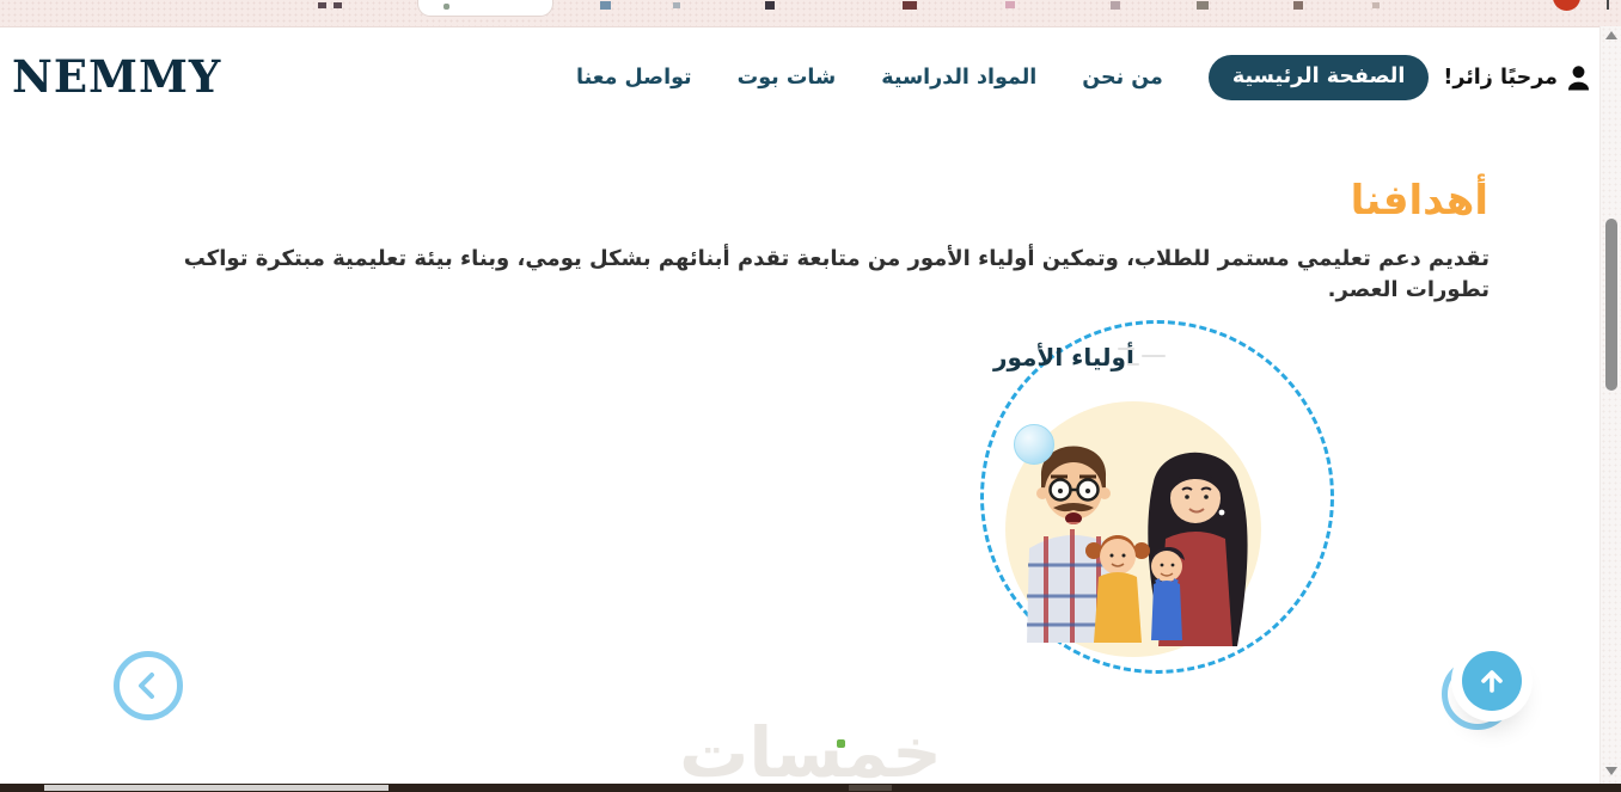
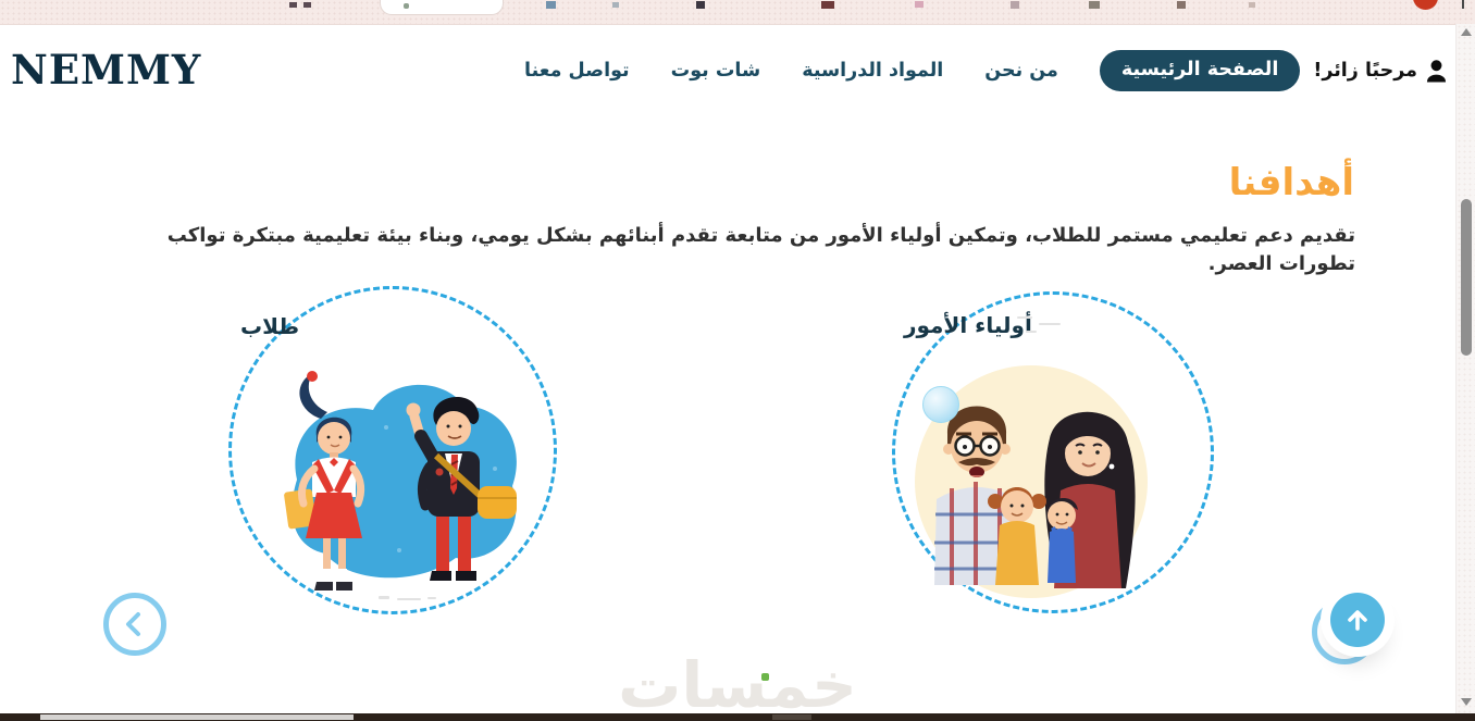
  NEMMY
  مرحبًا زائر!
  الصفحة الرئيسية
  من نحن
  المواد الدراسية
  شات بوت
  تواصل معنا
  أهدافنا
  تقديم دعم تعليمي مستمر للطلاب، وتمكين أولياء الأمور من متابعة تقدم أبنائهم بشكل يومي، وبناء بيئة تعليمية مبتكرة تواكب تطورات العصر.
+ طلاب
  أولياء الأمور
  خمسات
